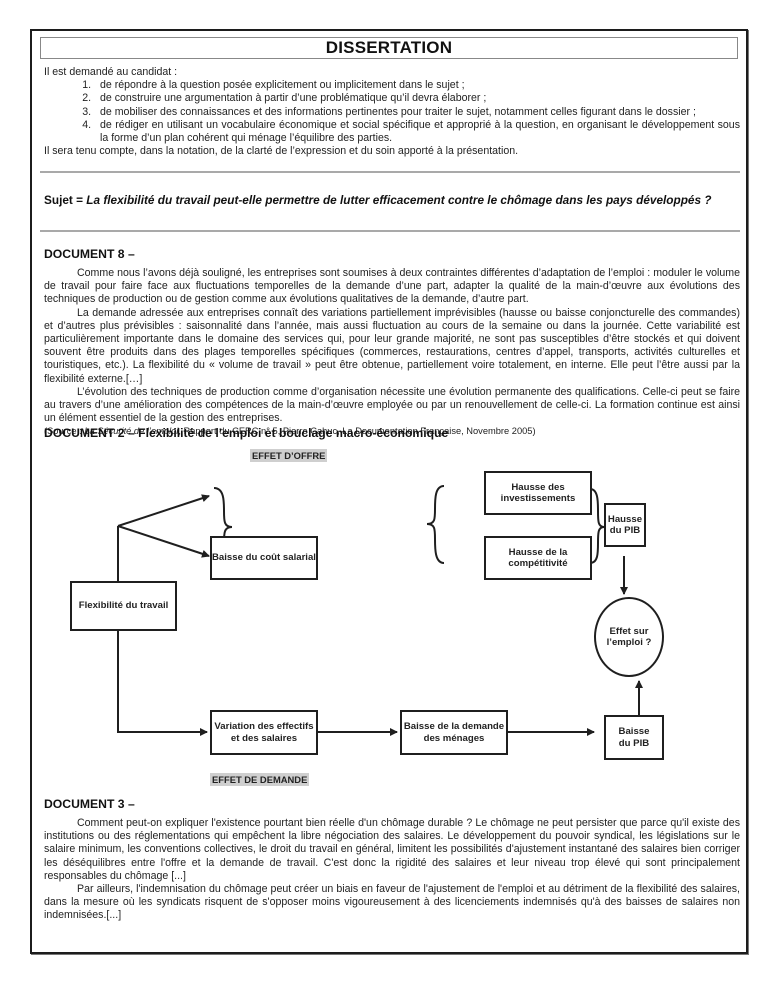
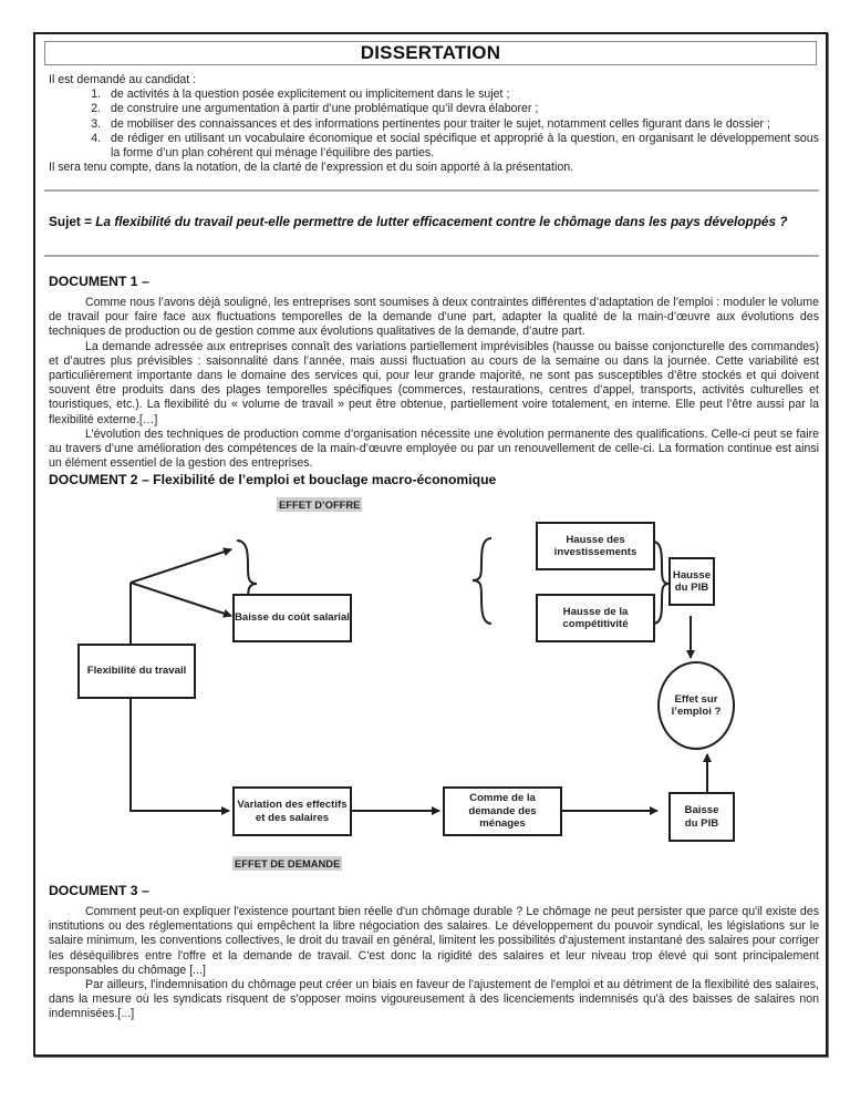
  DISSERTATION
  Il est demandé au candidat :
- de répondre à la question posée explicitement ou implicitement dans le sujet ;
+ de activités à la question posée explicitement ou implicitement dans le sujet ;
  de construire une argumentation à partir d’une problématique qu’il devra élaborer ;
  de mobiliser des connaissances et des informations pertinentes pour traiter le sujet, notamment celles figurant dans le dossier ;
  de rédiger en utilisant un vocabulaire économique et social spécifique et approprié à la question, en organisant le développement sous la forme d’un plan cohérent qui ménage l’équilibre des parties.
  Il sera tenu compte, dans la notation, de la clarté de l’expression et du soin apporté à la présentation.
  Sujet = La flexibilité du travail peut-elle permettre de lutter efficacement contre le chômage dans les pays développés ?
- DOCUMENT 8 –
+ DOCUMENT 1 –
  Comme nous l’avons déjà souligné, les entreprises sont soumises à deux contraintes différentes d’adaptation de l’emploi : moduler le volume de travail pour faire face aux fluctuations temporelles de la demande d’une part, adapter la qualité de la main-d’œuvre aux évolutions des techniques de production ou de gestion comme aux évolutions qualitatives de la demande, d’autre part.
  La demande adressée aux entreprises connaît des variations partiellement imprévisibles (hausse ou baisse conjoncturelle des commandes) et d’autres plus prévisibles : saisonnalité dans l’année, mais aussi fluctuation au cours de la semaine ou dans la journée. Cette variabilité est particulièrement importante dans le domaine des services qui, pour leur grande majorité, ne sont pas susceptibles d’être stockés et qui doivent souvent être produits dans des plages temporelles spécifiques (commerces, restaurations, centres d’appel, transports, activités culturelles et touristiques, etc.). La flexibilité du « volume de travail » peut être obtenue, partiellement voire totalement, en interne. Elle peut l’être aussi par la flexibilité externe.[…]
  L’évolution des techniques de production comme d’organisation nécessite une évolution permanente des qualifications. Celle-ci peut se faire au travers d’une amélioration des compétences de la main-d’œuvre employée ou par un renouvellement de celle-ci. La formation continue est ainsi un élément essentiel de la gestion des entreprises.
- (Source : La Sécurité de l’emploi, Rapport du CERC n° 5, Pierre Cahuc, La Documentation Française, Novembre 2005)
  DOCUMENT 2 – Flexibilité de l’emploi et bouclage macro-économique
  EFFET D’OFFRE
  EFFET DE DEMANDE
  Flexibilité du travail
  Baisse du coût salarial
  Hausse des investissements
  Hausse de la compétitivité
  Hausse du PIB
  Effet sur l’emploi ?
  Variation des effectifs et des salaires
- Baisse de la demande des ménages
+ Comme de la demande des ménages
  Baisse du PIB
  DOCUMENT 3 –
- Comment peut-on expliquer l'existence pourtant bien réelle d'un chômage durable ? Le chômage ne peut persister que parce qu'il existe des institutions ou des réglementations qui empêchent la libre négociation des salaires. Le développement du pouvoir syndical, les législations sur le salaire minimum, les conventions collectives, le droit du travail en général, limitent les possibilités d'ajustement instantané des salaires bien corriger les déséquilibres entre l'offre et la demande de travail. C'est donc la rigidité des salaires et leur niveau trop élevé qui sont principalement responsables du chômage [...]
+ Comment peut-on expliquer l'existence pourtant bien réelle d'un chômage durable ? Le chômage ne peut persister que parce qu'il existe des institutions ou des réglementations qui empêchent la libre négociation des salaires. Le développement du pouvoir syndical, les législations sur le salaire minimum, les conventions collectives, le droit du travail en général, limitent les possibilités d'ajustement instantané des salaires pour corriger les déséquilibres entre l'offre et la demande de travail. C'est donc la rigidité des salaires et leur niveau trop élevé qui sont principalement responsables du chômage [...]
  Par ailleurs, l'indemnisation du chômage peut créer un biais en faveur de l'ajustement de l'emploi et au détriment de la flexibilité des salaires, dans la mesure où les syndicats risquent de s'opposer moins vigoureusement à des licenciements indemnisés qu'à des baisses de salaires non indemnisées.[...]
